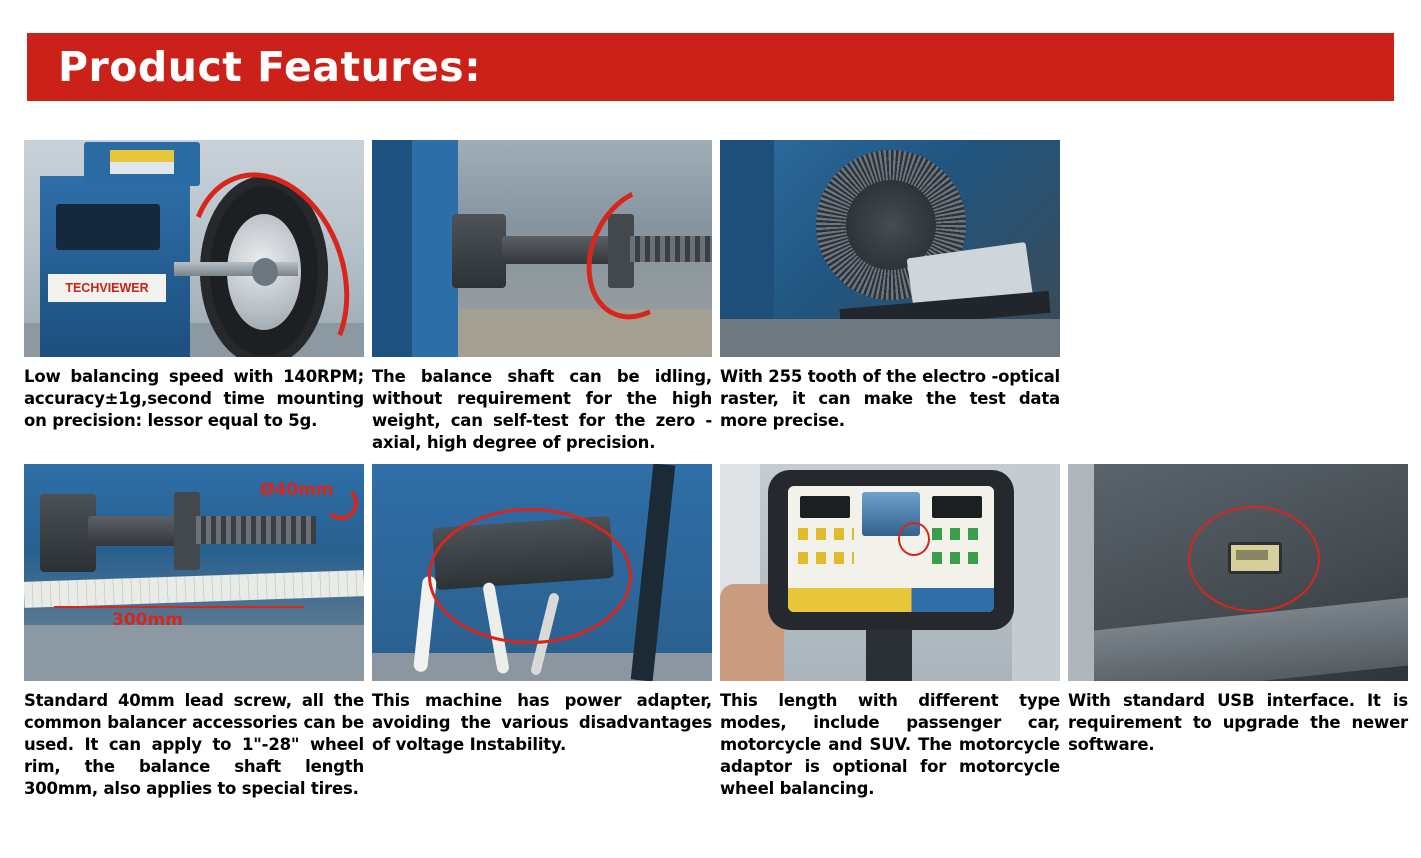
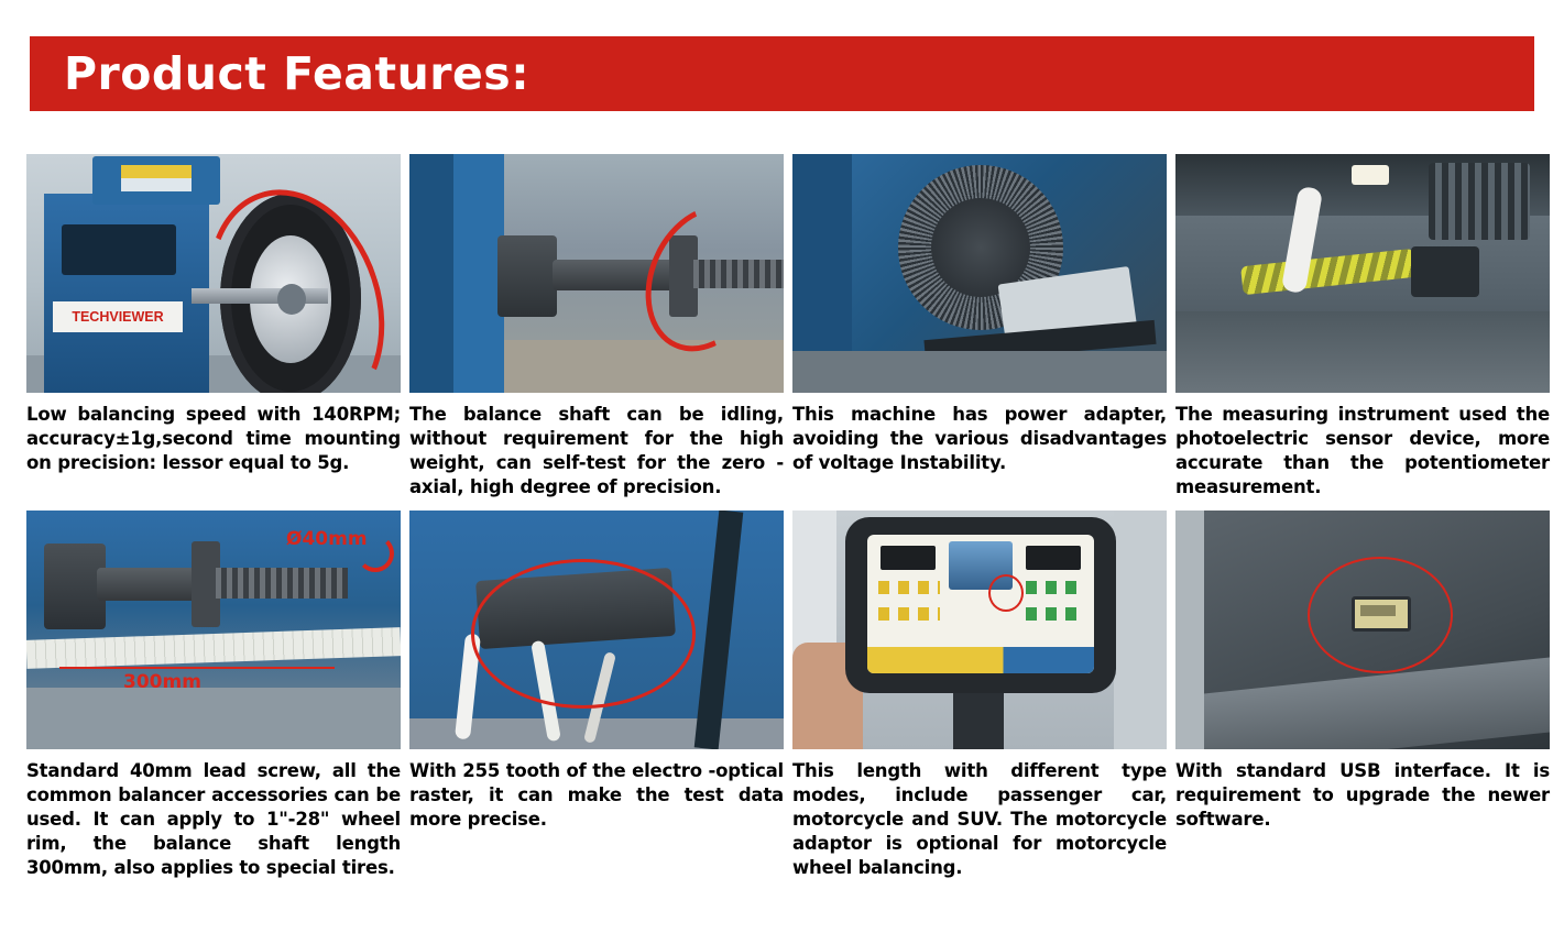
  Product Features:
  TECHVIEWER
  Low balancing speed with 140RPM; accuracy±1g,second time mounting on precision: lessor equal to 5g.
  The balance shaft can be idling, without requirement for the high weight, can self-test for the zero -axial, high degree of precision.
- With 255 tooth of the electro -optical raster, it can make the test data more precise.
+ This machine has power adapter, avoiding the various disadvantages of voltage Instability.
+ The measuring instrument used the photoelectric sensor device, more accurate than the potentiometer measurement.
  Ø40mm
  300mm
  Standard 40mm lead screw, all the common balancer accessories can be used. It can apply to 1"-28" wheel rim, the balance shaft length 300mm, also applies to special tires.
- This machine has power adapter, avoiding the various disadvantages of voltage Instability.
+ With 255 tooth of the electro -optical raster, it can make the test data more precise.
  This length with different type modes, include passenger car, motorcycle and SUV. The motorcycle adaptor is optional for motorcycle wheel balancing.
  With standard USB interface. It is requirement to upgrade the newer software.
